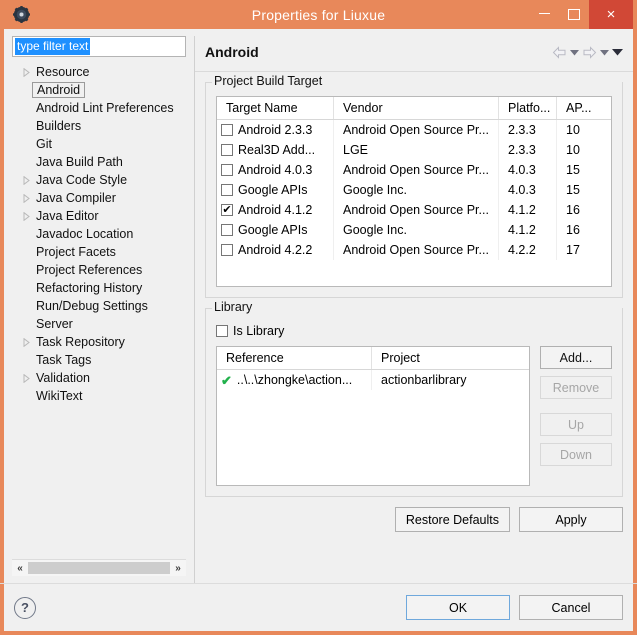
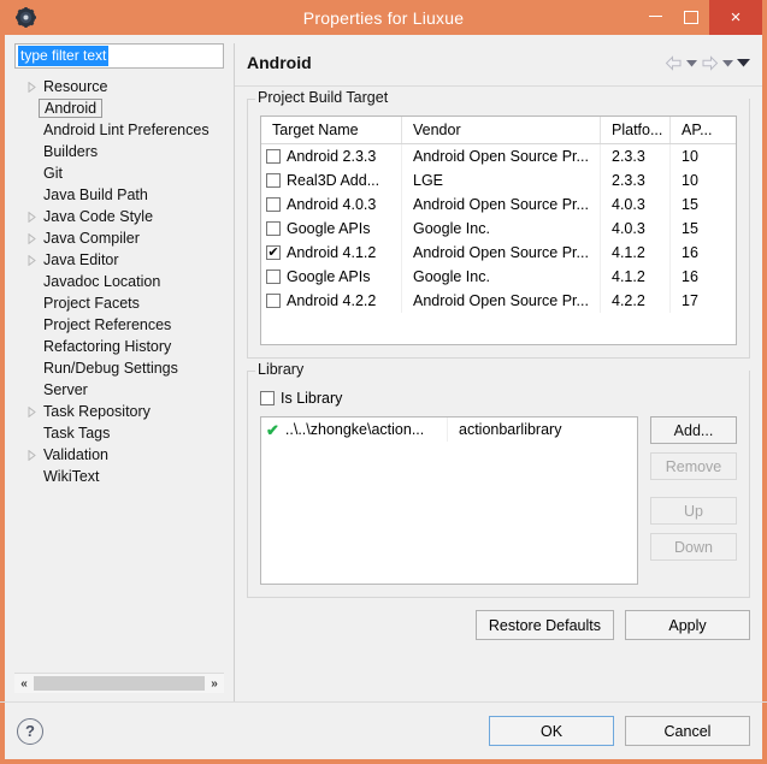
  Properties for Liuxue
  ×
  type filter text
  Resource
  Android
  Android Lint Preferences
  Builders
  Git
  Java Build Path
  Java Code Style
  Java Compiler
  Java Editor
  Javadoc Location
  Project Facets
  Project References
  Refactoring History
  Run/Debug Settings
  Server
  Task Repository
  Task Tags
  Validation
  WikiText
  «
  »
  Android
  Project Build Target
  Target Name
  Vendor
  Platfo...
  AP...
  Android 2.3.3
  Android Open Source Pr...
  2.3.3
  10
  Real3D Add...
  LGE
  2.3.3
  10
  Android 4.0.3
  Android Open Source Pr...
  4.0.3
  15
  Google APIs
  Google Inc.
  4.0.3
  15
  ✔
  Android 4.1.2
  Android Open Source Pr...
  4.1.2
  16
  Google APIs
  Google Inc.
  4.1.2
  16
  Android 4.2.2
  Android Open Source Pr...
  4.2.2
  17
  Library
  Is Library
- Reference
- Project
  ✔
  ..\..\zhongke\action...
  actionbarlibrary
  Add...
  Remove
  Up
  Down
  Restore Defaults
  Apply
  ?
  OK
  Cancel
